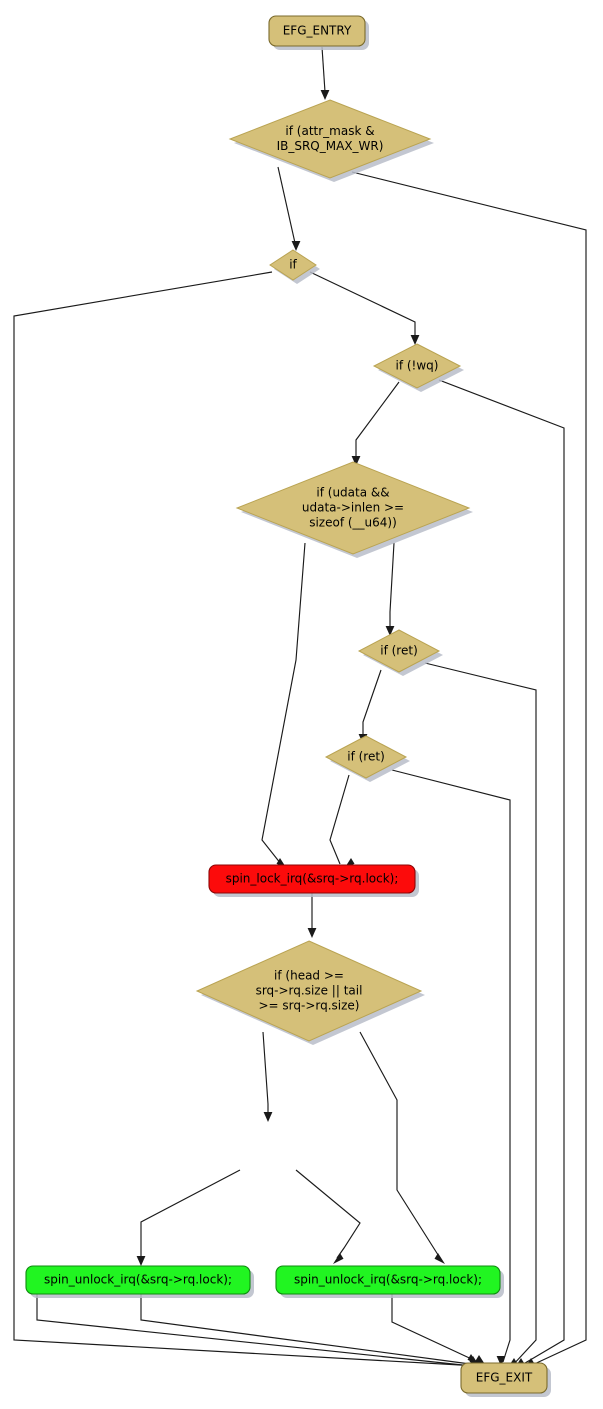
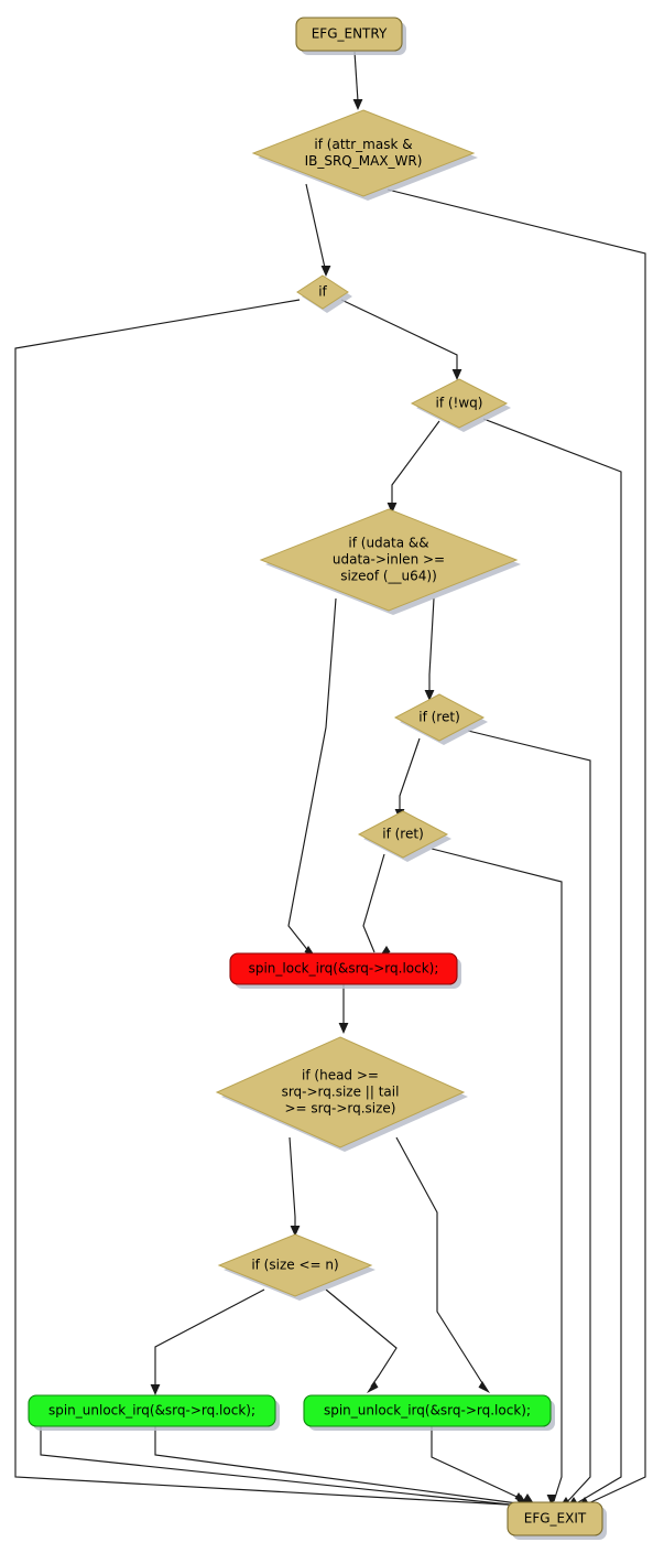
  EFG_ENTRY
  if (attr_mask &
  IB_SRQ_MAX_WR)
  if
  if (!wq)
  if (udata &&
  udata->inlen >=
  sizeof (__u64))
  if (ret)
  if (ret)
  spin_lock_irq(&srq->rq.lock);
  if (head >=
  srq->rq.size || tail
  >= srq->rq.size)
+ if (size <= n)
  spin_unlock_irq(&srq->rq.lock);
  spin_unlock_irq(&srq->rq.lock);
  EFG_EXIT
